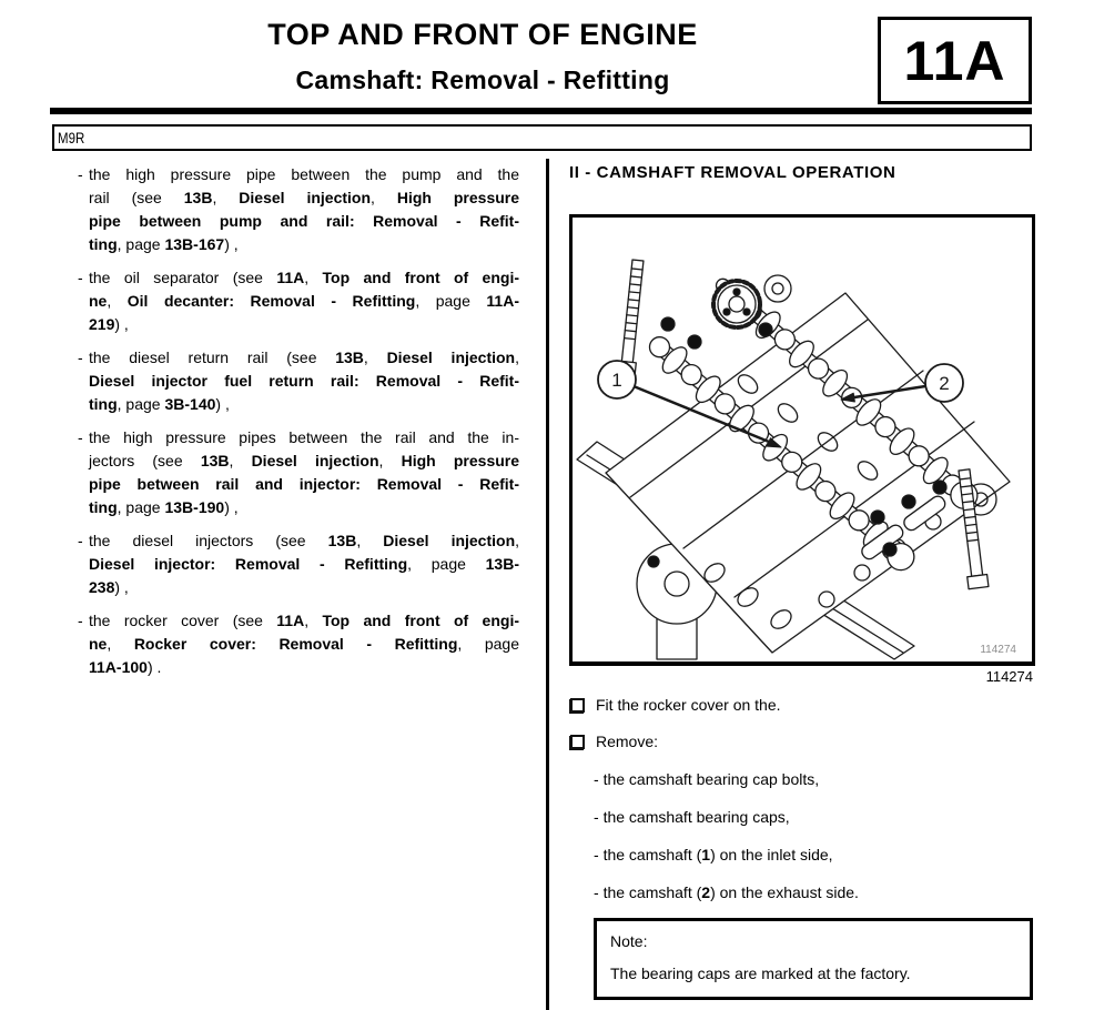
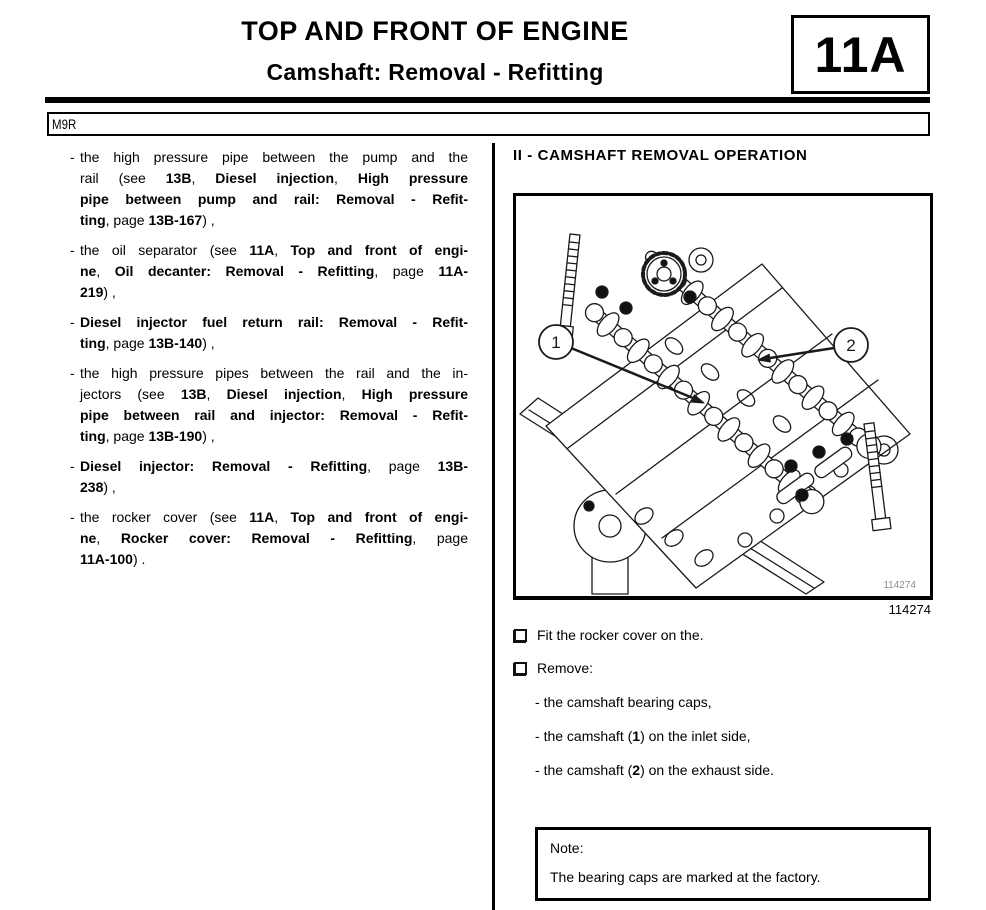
  TOP AND FRONT OF ENGINE
  Camshaft: Removal - Refitting
  11A
  M9R
  -
  the high pressure pipe between the pump and the
  rail (see 13B, Diesel injection, High pressure
  pipe between pump and rail: Removal - Refit-
  ting, page 13B-167) ,
  -
  the oil separator (see 11A, Top and front of engi-
  ne, Oil decanter: Removal - Refitting, page 11A-
  219) ,
  -
- the diesel return rail (see 13B, Diesel injection,
  Diesel injector fuel return rail: Removal - Refit-
- ting, page 3B-140) ,
+ ting, page 13B-140) ,
  -
  the high pressure pipes between the rail and the in-
  jectors (see 13B, Diesel injection, High pressure
  pipe between rail and injector: Removal - Refit-
  ting, page 13B-190) ,
  -
- the diesel injectors (see 13B, Diesel injection,
  Diesel injector: Removal - Refitting, page 13B-
  238) ,
  -
  the rocker cover (see 11A, Top and front of engi-
  ne, Rocker cover: Removal - Refitting, page
  11A-100) .
  II - CAMSHAFT REMOVAL OPERATION
  1
  2
  114274
  114274
  Fit the rocker cover on the.
  Remove:
- - the camshaft bearing cap bolts,
  - the camshaft bearing caps,
  - the camshaft (1) on the inlet side,
  - the camshaft (2) on the exhaust side.
  Note:
  The bearing caps are marked at the factory.
